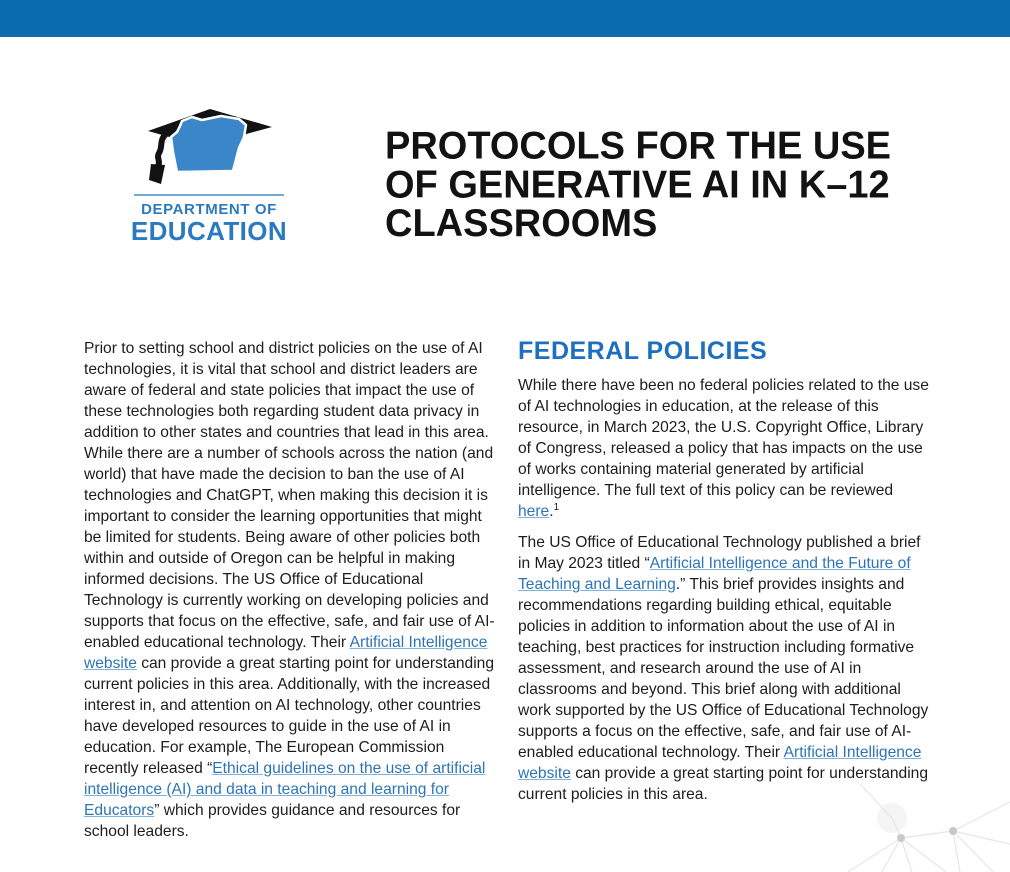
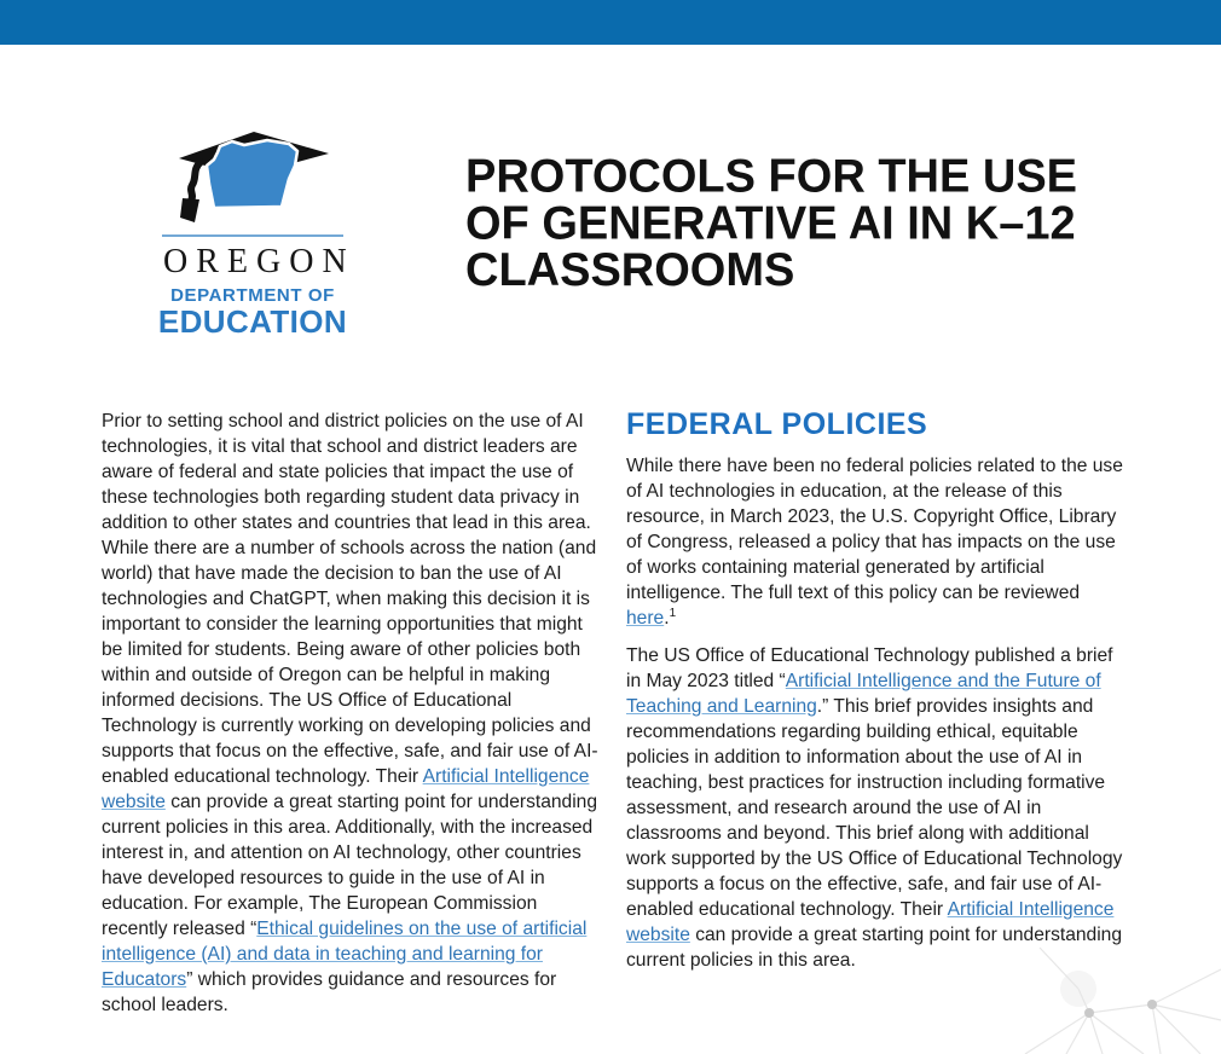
+ OREGON
  DEPARTMENT OF
  EDUCATION
  PROTOCOLS FOR THE USE
  OF GENERATIVE AI IN K–12
  CLASSROOMS
  Prior to setting school and district policies on the use of AI technologies, it is vital that school and district leaders are aware of federal and state policies that impact the use of these technologies both regarding student data privacy in addition to other states and countries that lead in this area. While there are a number of schools across the nation (and world) that have made the decision to ban the use of AI technologies and ChatGPT, when making this decision it is important to consider the learning opportunities that might be limited for students. Being aware of other policies both within and outside of Oregon can be helpful in making informed decisions. The US Office of Educational Technology is currently working on developing policies and supports that focus on the effective, safe, and fair use of AI-enabled educational technology. Their Artificial Intelligence website can provide a great starting point for understanding current policies in this area. Additionally, with the increased interest in, and attention on AI technology, other countries have developed resources to guide in the use of AI in education. For example, The European Commission recently released “Ethical guidelines on the use of artificial intelligence (AI) and data in teaching and learning for Educators” which provides guidance and resources for school leaders.
  FEDERAL POLICIES
  While there have been no federal policies related to the use of AI technologies in education, at the release of this resource, in March 2023, the U.S. Copyright Office, Library of Congress, released a policy that has impacts on the use of works containing material generated by artificial intelligence. The full text of this policy can be reviewed here.1
  The US Office of Educational Technology published a brief in May 2023 titled “Artificial Intelligence and the Future of Teaching and Learning.” This brief provides insights and recommendations regarding building ethical, equitable policies in addition to information about the use of AI in teaching, best practices for instruction including formative assessment, and research around the use of AI in classrooms and beyond. This brief along with additional work supported by the US Office of Educational Technology supports a focus on the effective, safe, and fair use of AI-enabled educational technology. Their Artificial Intelligence website can provide a great starting point for understanding current policies in this area.
